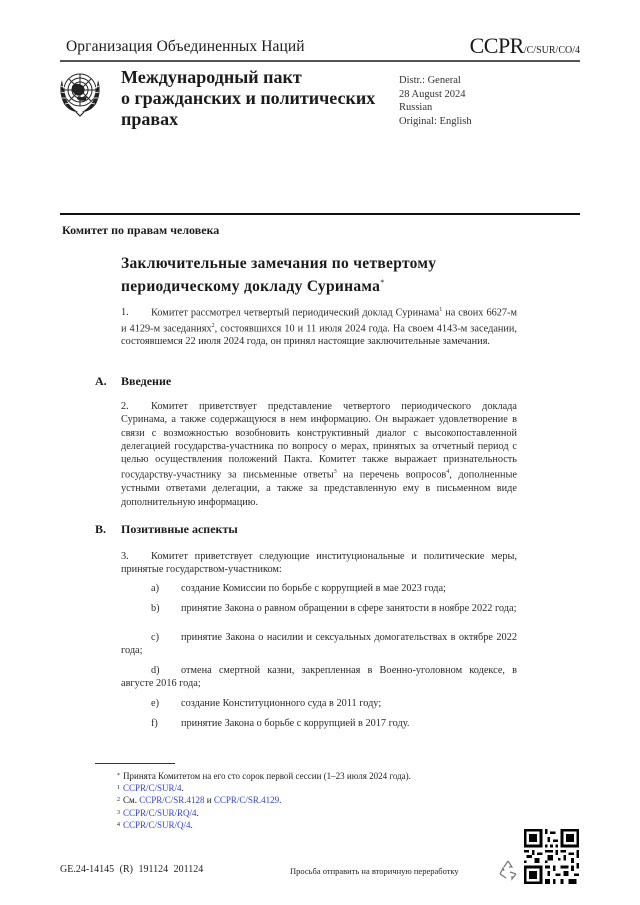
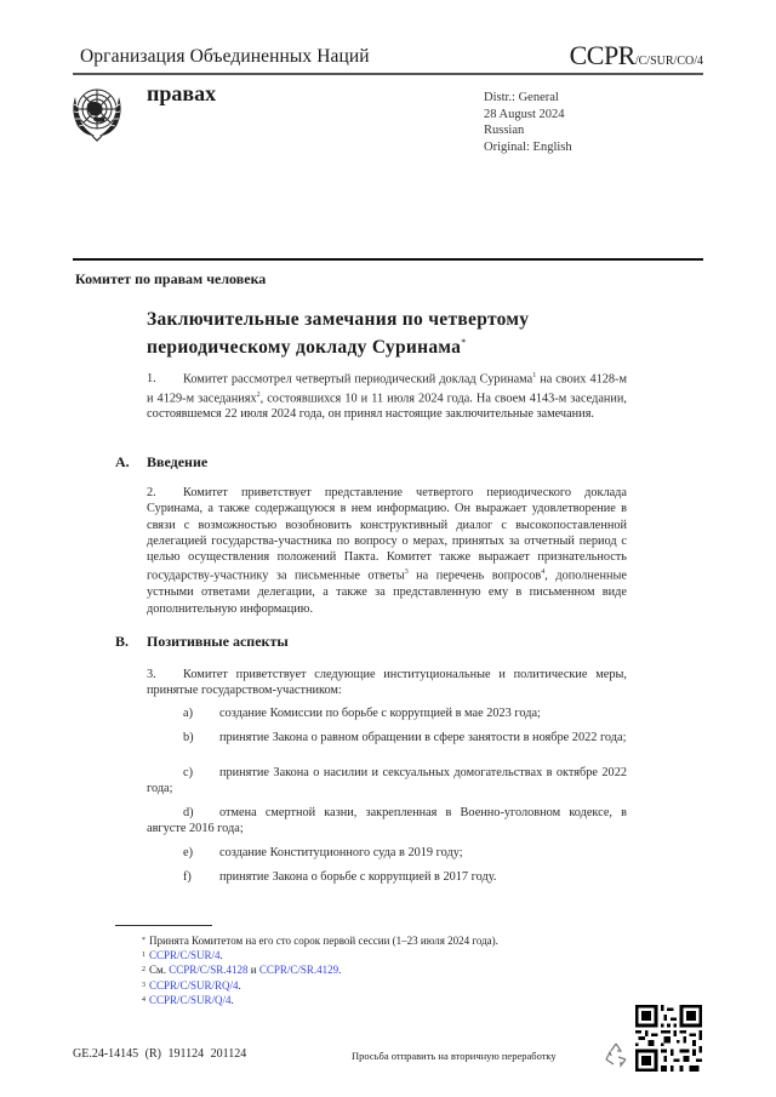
  Организация Объединенных Наций
  CCPR/C/SUR/CO/4
- Международный пакт
- о гражданских и политических
  правах
  Distr.: General
  28 August 2024
  Russian
  Original: English
  Комитет по правам человека
  Заключительные замечания по четвертому
  периодическому докладу Суринама*
- 1. Комитет рассмотрел четвертый периодический доклад Суринама на своих 6627-м и 4129-м заседаниях , состоявшихся 10 и 11 июля 2024 года. На своем 4143-м заседании, состоявшемся 22 июля 2024 года, он принял настоящие заключительные замечания.
+ 1. Комитет рассмотрел четвертый периодический доклад Суринама на своих 4128-м и 4129-м заседаниях , состоявшихся 10 и 11 июля 2024 года. На своем 4143-м заседании, состоявшемся 22 июля 2024 года, он принял настоящие заключительные замечания.
  A. Введение
  2. Комитет приветствует представление четвертого периодического доклада Суринама, а также содержащуюся в нем информацию. Он выражает удовлетворение в связи с возможностью возобновить конструктивный диалог с высокопоставленной делегацией государства-участника по вопросу о мерах, принятых за отчетный период с целью осуществления положений Пакта. Комитет также выражает признательность государству-участнику за письменные ответы на перечень вопросов , дополненные устными ответами делегации, а также за представленную ему в письменном виде дополнительную информацию.
  B. Позитивные аспекты
  3. Комитет приветствует следующие институциональные и политические меры, принятые государством-участником:
  a) создание Комиссии по борьбе с коррупцией в мае 2023 года;
  b) принятие Закона о равном обращении в сфере занятости в ноябре 2022 года;
  c) принятие Закона о насилии и сексуальных домогательствах в октябре 2022 года;
  d) отмена смертной казни, закрепленная в Военно-уголовном кодексе, в августе 2016 года;
- e) создание Конституционного суда в 2011 году;
+ e) создание Конституционного суда в 2019 году;
  f) принятие Закона о борьбе с коррупцией в 2017 году.
  Принята Комитетом на его сто сорок первой сессии (1–23 июля 2024 года).
  CCPR/C/SUR/4.
  См. CCPR/C/SR.4128 и CCPR/C/SR.4129.
  CCPR/C/SUR/RQ/4.
  CCPR/C/SUR/Q/4.
  GE.24-14145 (R) 191124 201124
  Просьба отправить на вторичную переработку
